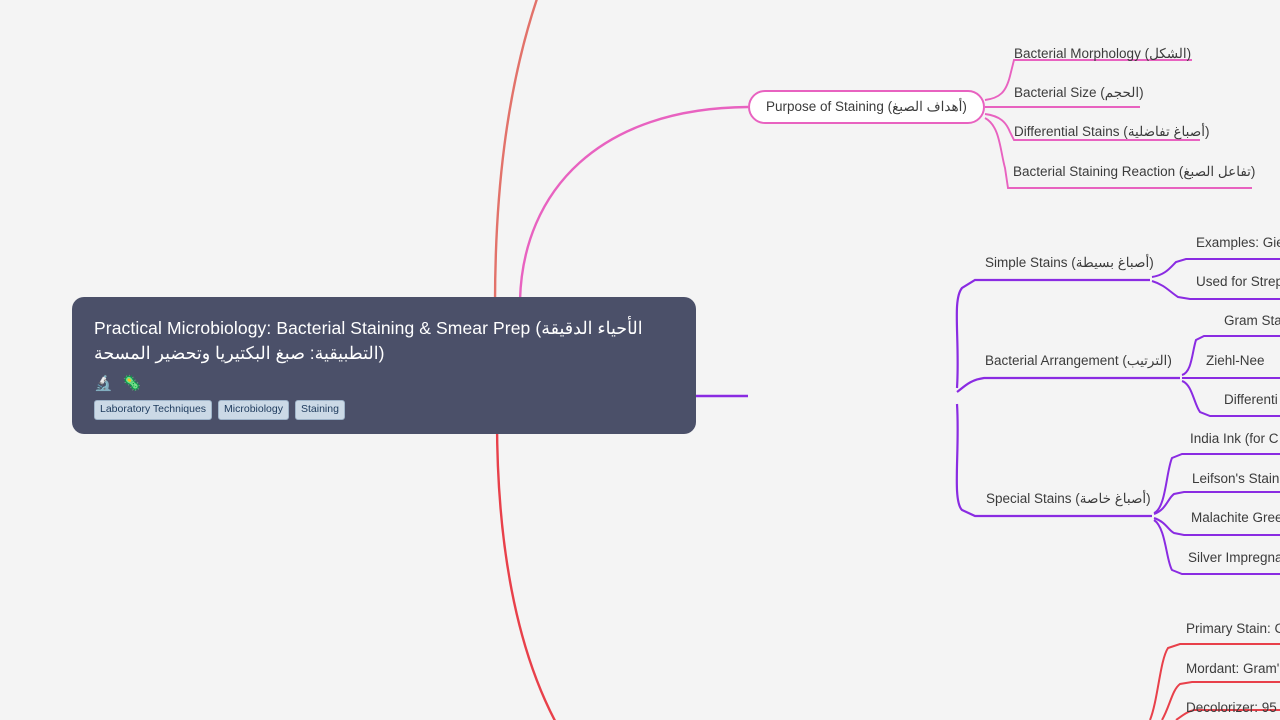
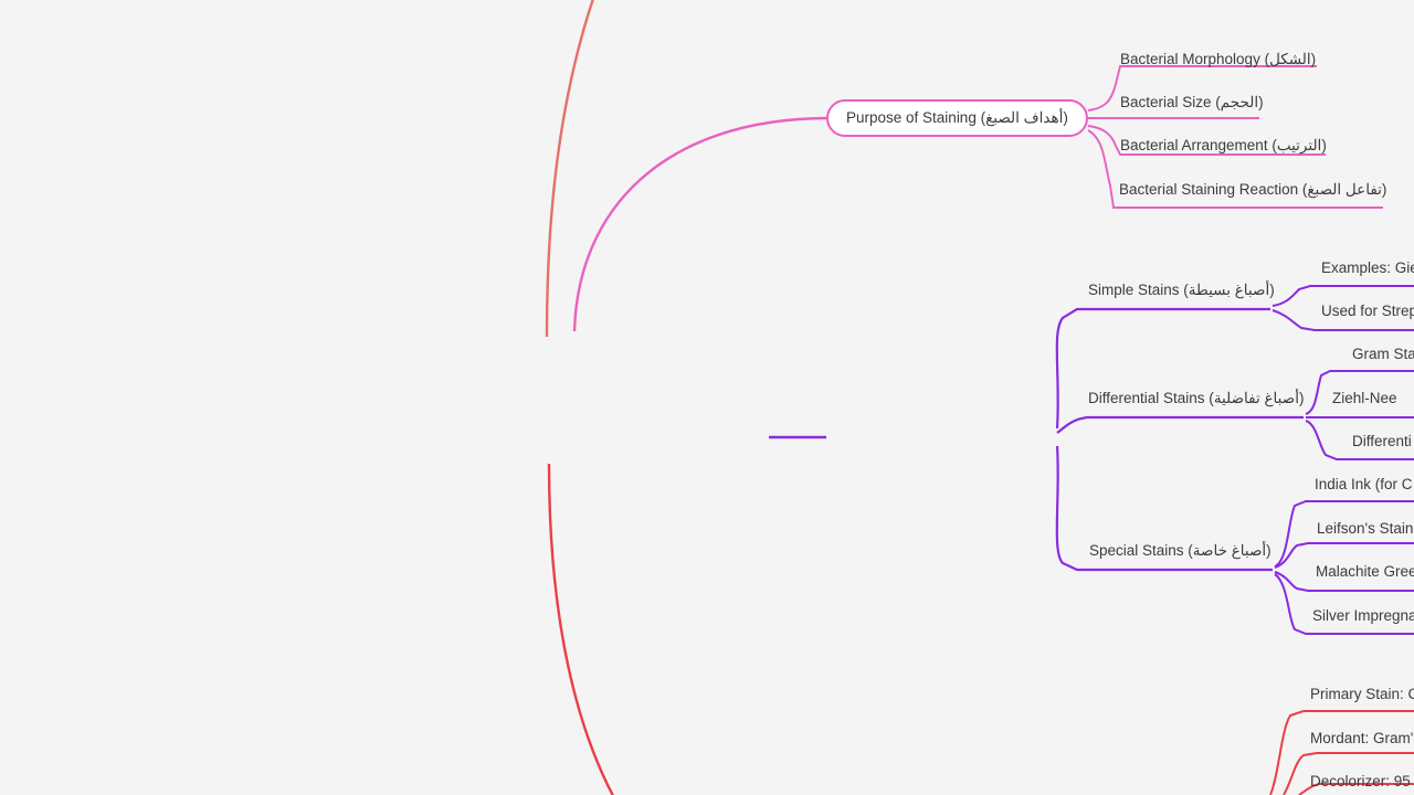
- Practical Microbiology: Bacterial Staining & Smear Prep (الأحياء الدقيقة التطبيقية: صبغ البكتيريا وتحضير المسحة)
- 🔬 🦠
- Laboratory Techniques
- Microbiology
- Staining
  Purpose of Staining (أهداف الصبغ)
  Bacterial Morphology (الشكل)
  Bacterial Size (الحجم)
- Differential Stains (أصباغ تفاضلية)
+ Bacterial Arrangement (الترتيب)
  Bacterial Staining Reaction (تفاعل الصبغ)
  Simple Stains (أصباغ بسيطة)
- Bacterial Arrangement (الترتيب)
+ Differential Stains (أصباغ تفاضلية)
  Special Stains (أصباغ خاصة)
  Examples: Gi
  Used for Strep
  Gram Sta
  Ziehl-Nee
  Differenti
  India Ink (for C
  Leifson's Stain
  Malachite Gree
  Silver Impregna
  Primary Stain: C
  Mordant: Gram'
  Decolorizer: 95
